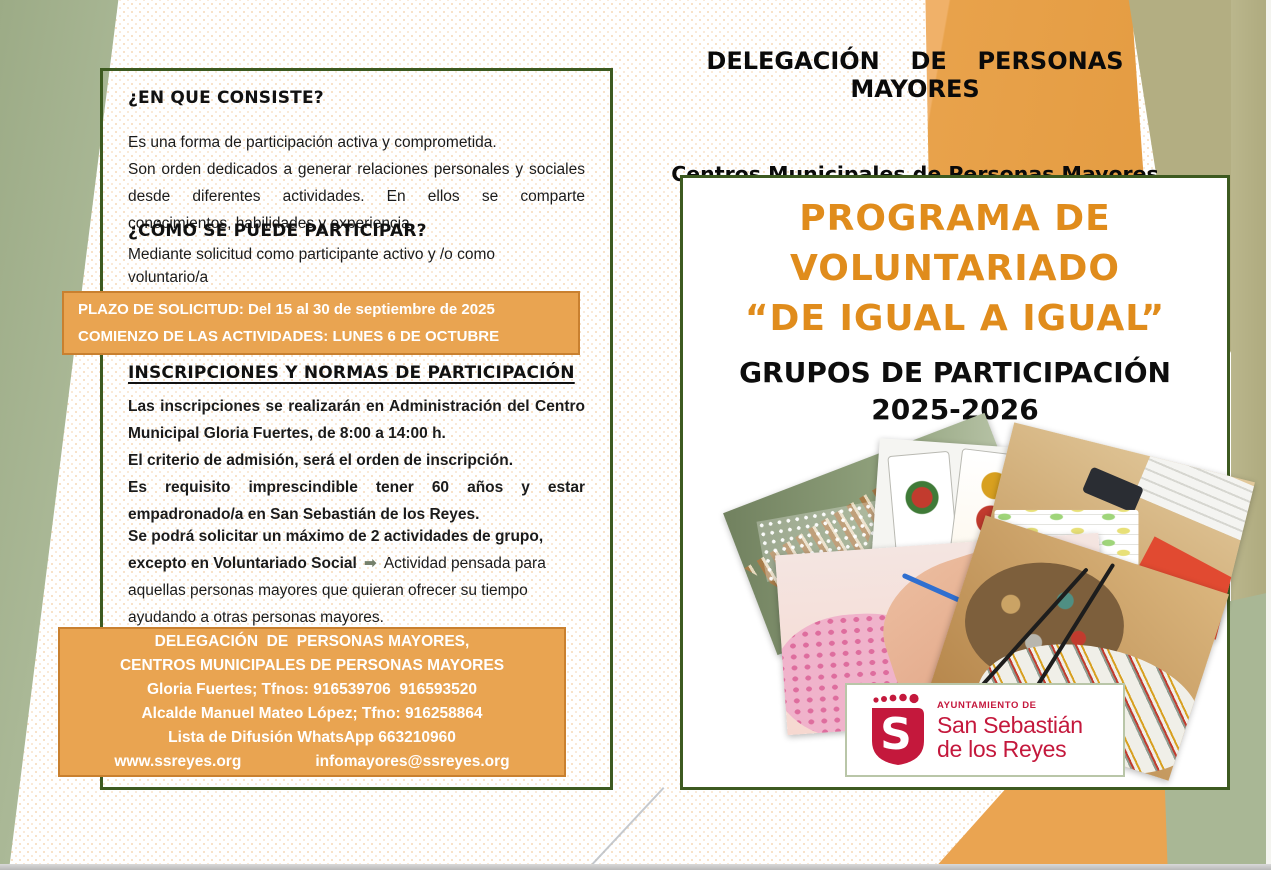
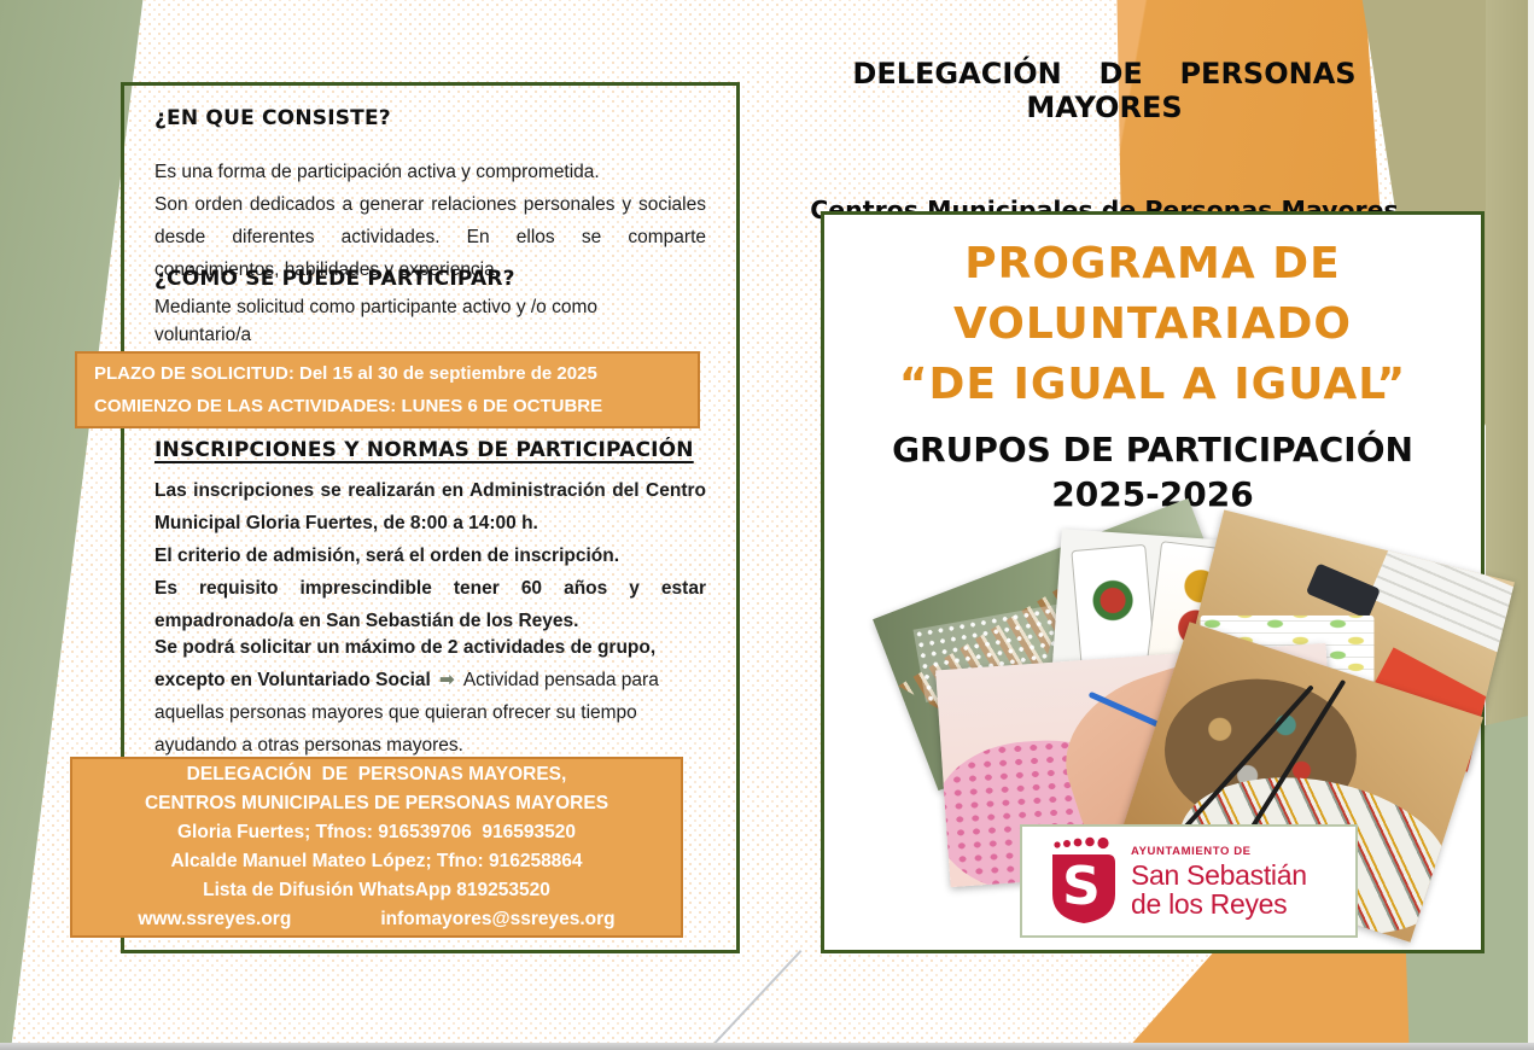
  ¿EN QUE CONSISTE?
  Es una forma de participación activa y comprometida.
  Son orden dedicados a generar relaciones personales y sociales desde diferentes actividades. En ellos se comparte conocimientos, habilidades y experiencia.
  ¿CÓMO SE PUEDE PARTICIPAR?
  Mediante solicitud como participante activo y /o como voluntario/a
  PLAZO DE SOLICITUD: Del 15 al 30 de septiembre de 2025
  COMIENZO DE LAS ACTIVIDADES: LUNES 6 DE OCTUBRE
  INSCRIPCIONES Y NORMAS DE PARTICIPACIÓN
  Las inscripciones se realizarán en Administración del Centro Municipal Gloria Fuertes, de 8:00 a 14:00 h.
  El criterio de admisión, será el orden de inscripción.
  Es requisito imprescindible tener 60 años y estar empadronado/a en San Sebastián de los Reyes.
  Se podrá solicitar un máximo de 2 actividades de grupo, excepto en Voluntariado Social ➡ Actividad pensada para aquellas personas mayores que quieran ofrecer su tiempo ayudando a otras personas mayores.
  DELEGACIÓN DE PERSONAS MAYORES,
  CENTROS MUNICIPALES DE PERSONAS MAYORES
  Gloria Fuertes; Tfnos: 916539706 916593520
  Alcalde Manuel Mateo López; Tfno: 916258864
- Lista de Difusión WhatsApp 663210960
+ Lista de Difusión WhatsApp 819253520
  www.ssreyes.org
  infomayores@ssreyes.org
  DELEGACIÓN DE PERSONAS MAYORES
  Centros Municipales de Personas Mayores
  PROGRAMA DE
  VOLUNTARIADO
  “DE IGUAL A IGUAL”
  GRUPOS DE PARTICIPACIÓN
  2025-2026
  S
  AYUNTAMIENTO DE
  San Sebastián
  de los Reyes
